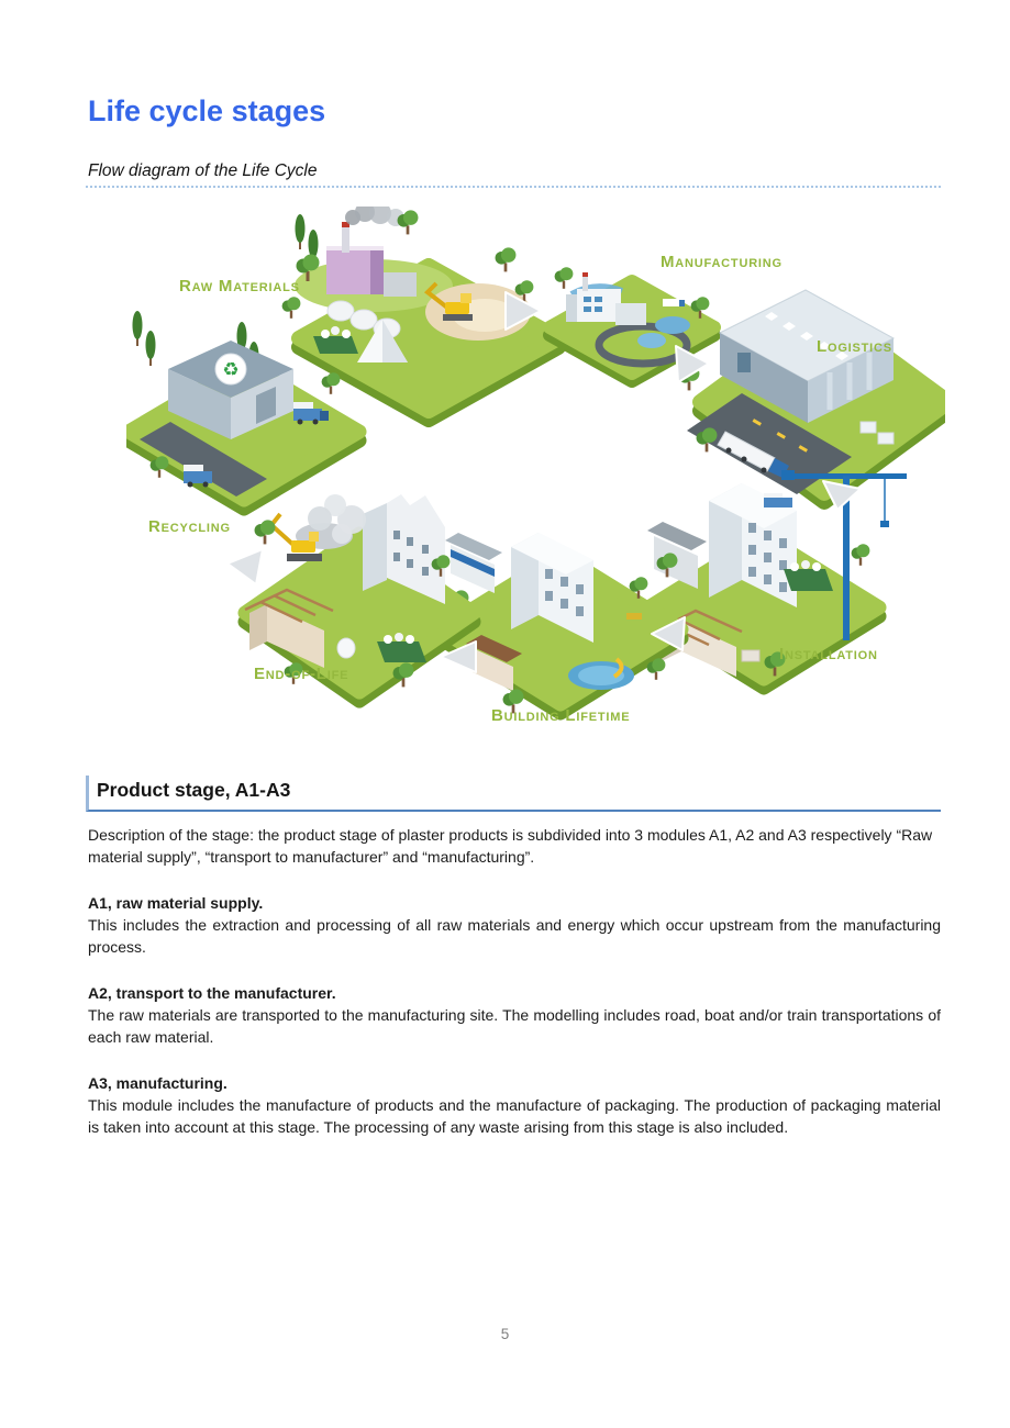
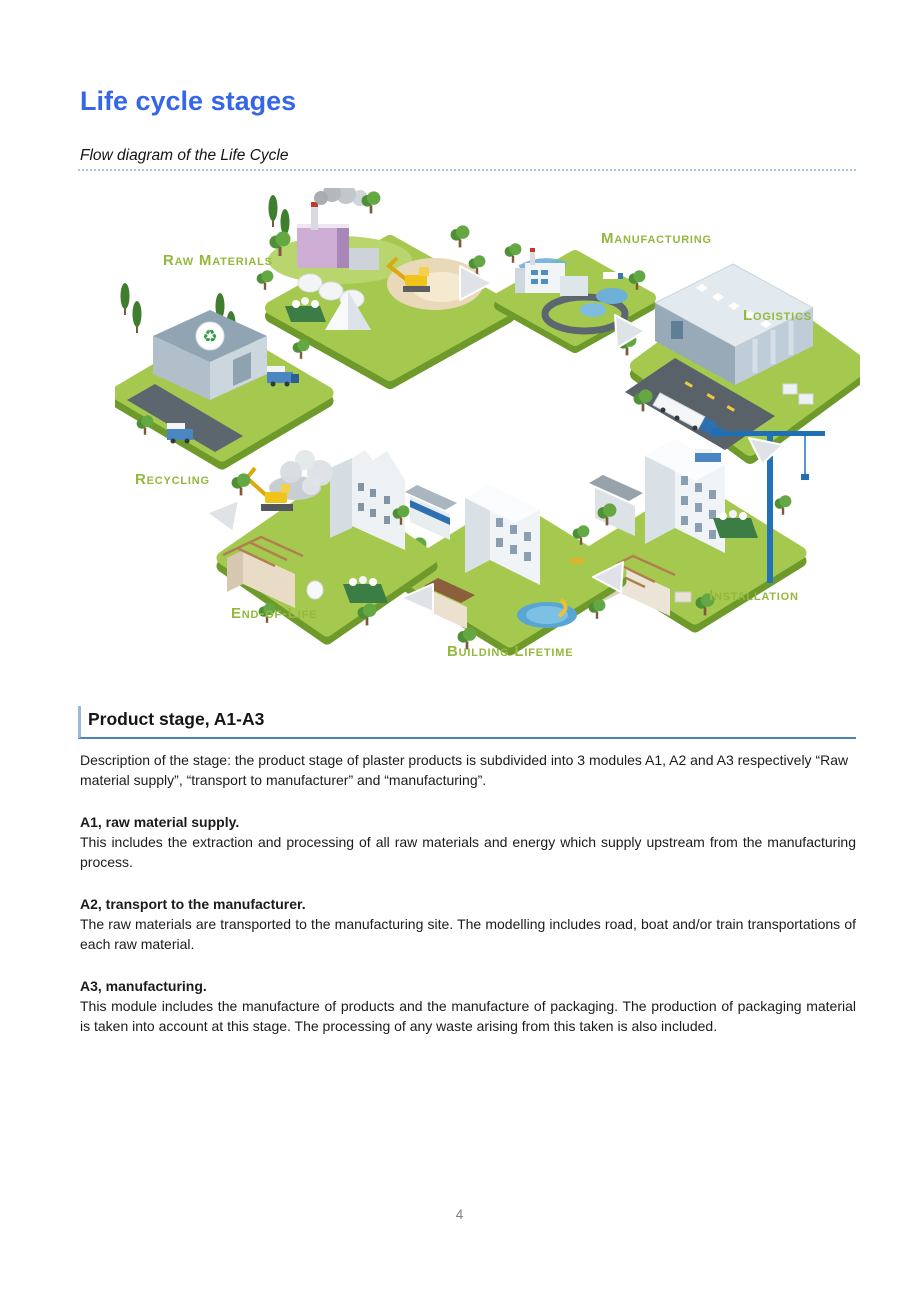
  Life cycle stages
  Flow diagram of the Life Cycle
  ♻
  Raw Materials
  Manufacturing
  Logistics
  Installation
  Building Lifetime
  End-of-Life
  Recycling
  Product stage, A1-A3
  Description of the stage: the product stage of plaster products is subdivided into 3 modules A1, A2 and A3 respectively “Raw material supply”, “transport to manufacturer” and “manufacturing”.
  A1, raw material supply.
- This includes the extraction and processing of all raw materials and energy which occur upstream from the manufacturing process.
+ This includes the extraction and processing of all raw materials and energy which supply upstream from the manufacturing process.
  A2, transport to the manufacturer.
  The raw materials are transported to the manufacturing site. The modelling includes road, boat and/or train transportations of each raw material.
  A3, manufacturing.
- This module includes the manufacture of products and the manufacture of packaging. The production of packaging material is taken into account at this stage. The processing of any waste arising from this stage is also included.
+ This module includes the manufacture of products and the manufacture of packaging. The production of packaging material is taken into account at this stage. The processing of any waste arising from this taken is also included.
- 5
+ 4
